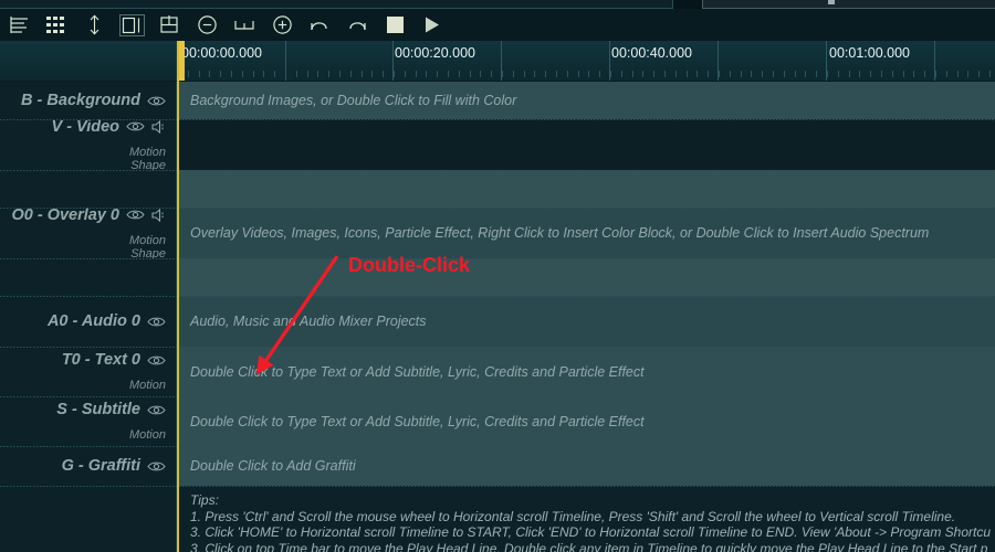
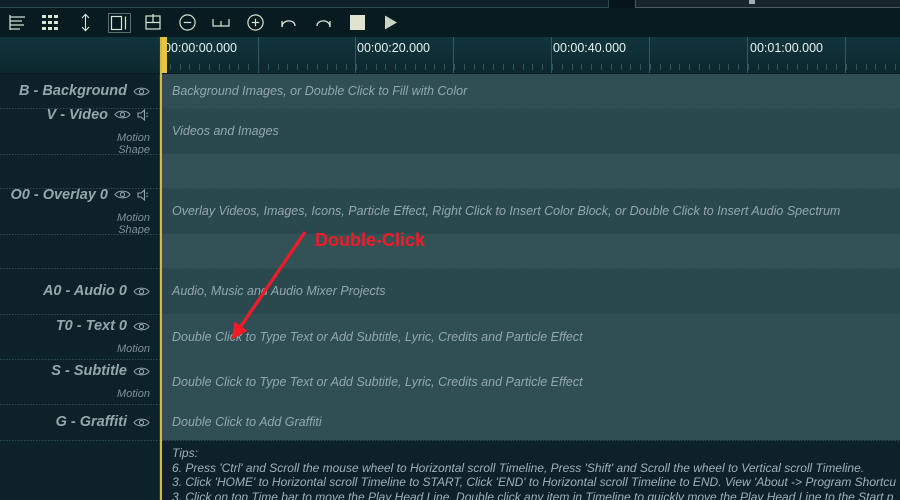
  00:00:00.000
  00:00:20.000
  00:00:40.000
  00:01:00.000
  B - Background
  Background Images, or Double Click to Fill with Color
  V - Video
  Motion
  Shape
+ Videos and Images
  O0 - Overlay 0
  Motion
  Shape
  Overlay Videos, Images, Icons, Particle Effect, Right Click to Insert Color Block, or Double Click to Insert Audio Spectrum
  A0 - Audio 0
  Audio, Music an Audio Mixer Projects
  T0 - Text 0
  Motion
  Double Click to Type Text or Add Subtitle, Lyric, Credits and Particle Effect
  S - Subtitle
  Motion
  Double Click to Type Text or Add Subtitle, Lyric, Credits and Particle Effect
  G - Graffiti
  Double Click to Add Graffiti
  Tips:
- 1. Press 'Ctrl' and Scroll the mouse wheel to Horizontal scroll Timeline, Press 'Shift' and Scroll the wheel to Vertical scroll Timeline.
+ 6. Press 'Ctrl' and Scroll the mouse wheel to Horizontal scroll Timeline, Press 'Shift' and Scroll the wheel to Vertical scroll Timeline.
  3. Click 'HOME' to Horizontal scroll Timeline to START, Click 'END' to Horizontal scroll Timeline to END. View 'About -> Program Shortcu
  3. Click on top Time bar to move the Play Head Line. Double click any item in Timeline to quickly move the Play Head Line to the Start p
  Double-Click
